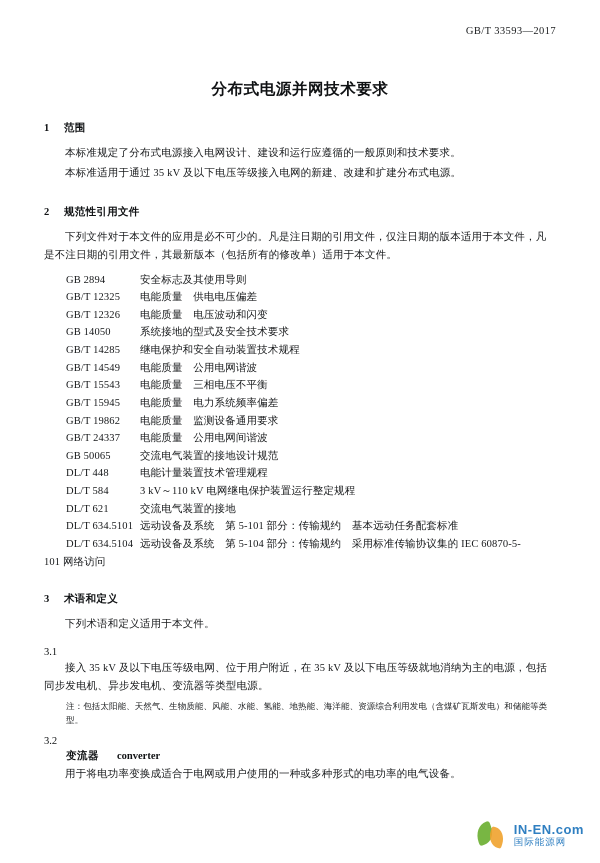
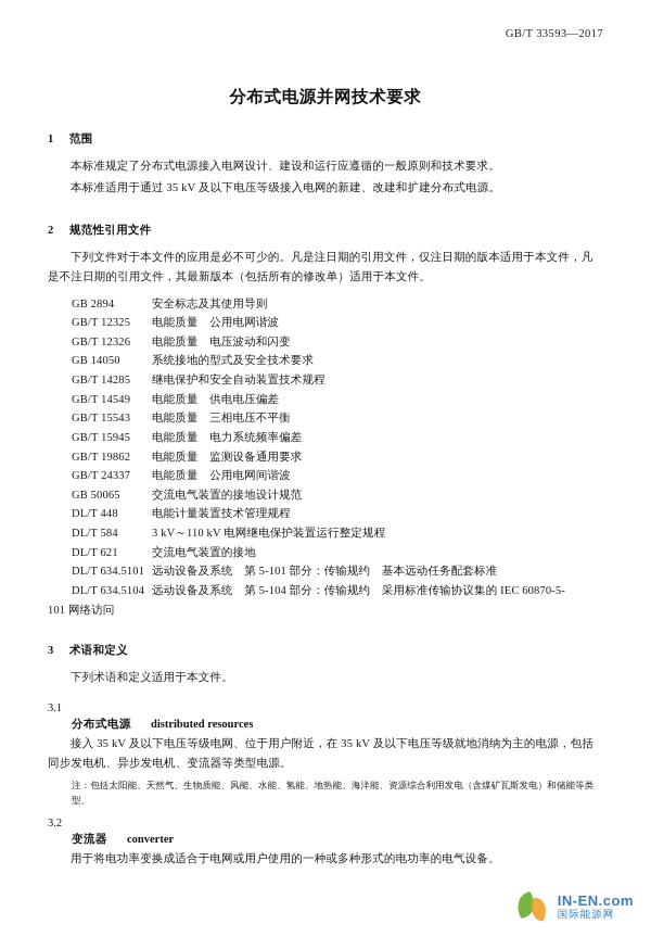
  GB/T 33593—2017
  分布式电源并网技术要求
  1 范围
  本标准规定了分布式电源接入电网设计、建设和运行应遵循的一般原则和技术要求。
  本标准适用于通过 35 kV 及以下电压等级接入电网的新建、改建和扩建分布式电源。
  2 规范性引用文件
  下列文件对于本文件的应用是必不可少的。凡是注日期的引用文件，仅注日期的版本适用于本文件，凡是不注日期的引用文件，其最新版本（包括所有的修改单）适用于本文件。
  GB 2894 安全标志及其使用导则
- GB/T 12325 电能质量 供电电压偏差
+ GB/T 12325 电能质量 公用电网谐波
  GB/T 12326 电能质量 电压波动和闪变
  GB 14050 系统接地的型式及安全技术要求
  GB/T 14285 继电保护和安全自动装置技术规程
- GB/T 14549 电能质量 公用电网谐波
+ GB/T 14549 电能质量 供电电压偏差
  GB/T 15543 电能质量 三相电压不平衡
  GB/T 15945 电能质量 电力系统频率偏差
  GB/T 19862 电能质量 监测设备通用要求
  GB/T 24337 电能质量 公用电网间谐波
  GB 50065 交流电气装置的接地设计规范
  DL/T 448 电能计量装置技术管理规程
  DL/T 584 3 kV～110 kV 电网继电保护装置运行整定规程
  DL/T 621 交流电气装置的接地
  DL/T 634.5101 远动设备及系统 第 5-101 部分：传输规约 基本远动任务配套标准
  DL/T 634.5104 远动设备及系统 第 5-104 部分：传输规约 采用标准传输协议集的 IEC 60870-5-
  101 网络访问
  3 术语和定义
  下列术语和定义适用于本文件。
  3.1
+ 分布式电源 distributed resources
  接入 35 kV 及以下电压等级电网、位于用户附近，在 35 kV 及以下电压等级就地消纳为主的电源，包括同步发电机、异步发电机、变流器等类型电源。
  注：包括太阳能、天然气、生物质能、风能、水能、氢能、地热能、海洋能、资源综合利用发电（含煤矿瓦斯发电）和储能等类型。
  3.2
  变流器 converter
  用于将电功率变换成适合于电网或用户使用的一种或多种形式的电功率的电气设备。
  IN-EN.com
  国际能源网
